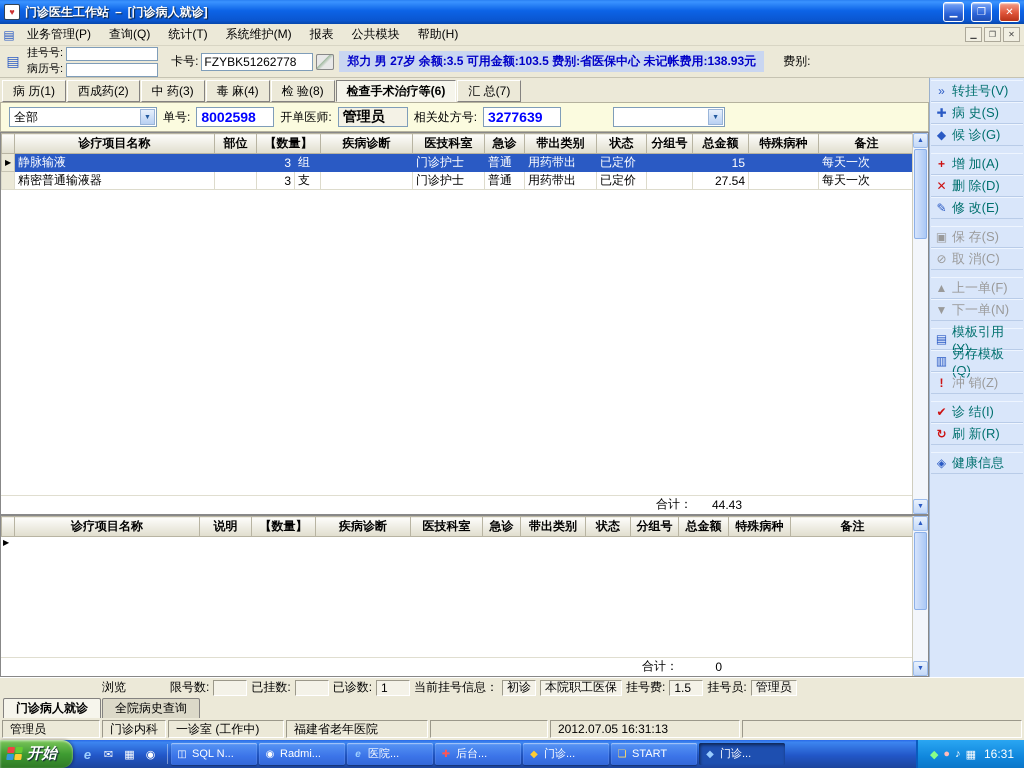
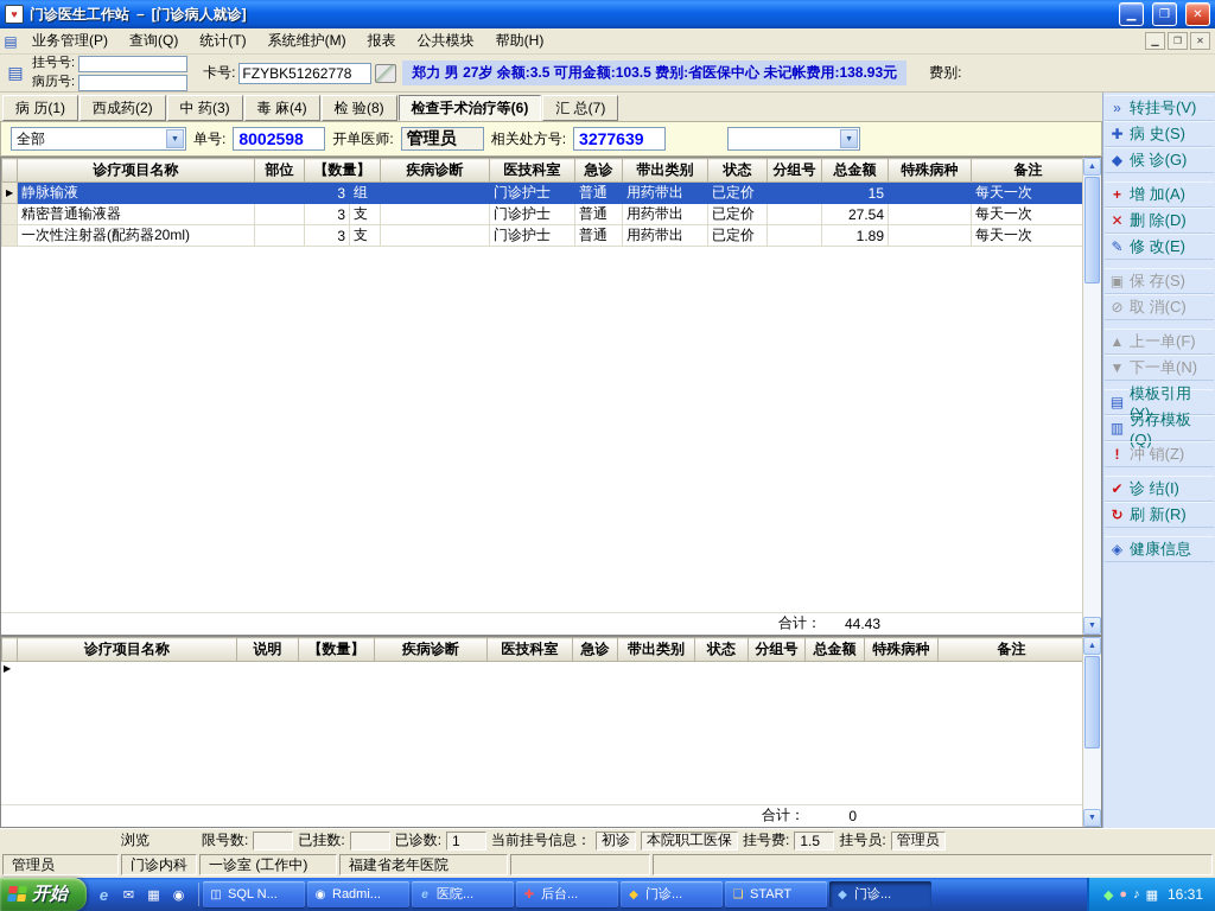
  ♥
  门诊医生工作站 － [门诊病人就诊]
  ▁
  ❐
  ✕
  ▤
  业务管理(P)
  查询(Q)
  统计(T)
  系统维护(M)
  报表
  公共模块
  帮助(H)
  ▁
  ❐
  ✕
  ▤
  挂号号:
  病历号:
  卡号:
  FZYBK51262778
  郑力 男 27岁 余额:3.5 可用金额:103.5 费别:省医保中心 未记帐费用:138.93元
  费别:
  病 历(1)
  西成药(2)
  中 药(3)
  毒 麻(4)
  检 验(8)
  检查手术治疗等(6)
  汇 总(7)
  全部
  单号:
  8002598
  开单医师:
  管理员
  相关处方号:
  3277639
  	诊疗项目名称	部位	【数量】	疾病诊断	医技科室	急诊	带出类别	状态	分组号	总金额	特殊病种	备注
  ▶	静脉输液		3	组		门诊护士	普通	用药带出	已定价		15		每天一次
  	精密普通输液器		3	支		门诊护士	普通	用药带出	已定价		27.54		每天一次
+ 	一次性注射器(配药器20ml)		3	支		门诊护士	普通	用药带出	已定价		1.89		每天一次
  合计：
  44.43
  	诊疗项目名称	说明	【数量】	疾病诊断	医技科室	急诊	带出类别	状态	分组号	总金额	特殊病种	备注
  ▶
  合计：
  0
  »
  转挂号(V)
  ✚
  病 史(S)
  ◆
  候 诊(G)
  +
  增 加(A)
  ✕
  删 除(D)
  ✎
  修 改(E)
  ▣
  保 存(S)
  ⊘
  取 消(C)
  ▲
  上一单(F)
  ▼
  下一单(N)
  ▤
  模板引用(Y)
  ▥
  另存模板(Q)
  !
  冲 销(Z)
  ✔
  诊 结(I)
  ↻
  刷 新(R)
  ◈
  健康信息
  浏览
  限号数:
  已挂数:
  已诊数:
  1
  当前挂号信息：
  初诊
  本院职工医保
  挂号费:
  1.5
  挂号员:
  管理员
- 门诊病人就诊
- 全院病史查询
  管理员
  门诊内科
  一诊室 (工作中)
  福建省老年医院
- 2012.07.05 16:31:13
  开始
  e
  ✉
  ▦
  ◉
  ◫
  SQL N...
  ◉
  Radmi...
  e
  医院...
  ✚
  后台...
  ◆
  门诊...
  ❏
  START
  ◆
  门诊...
  ◆
  ●
  ♪
  ▦
  16:31
